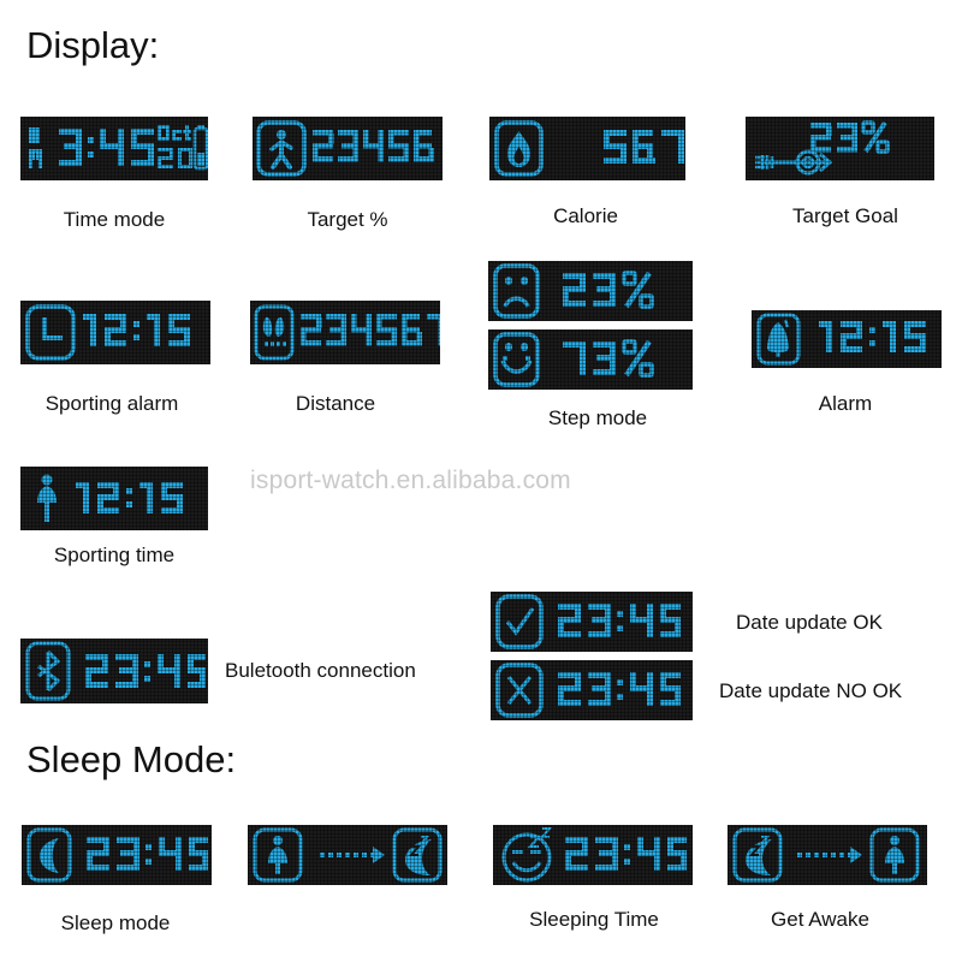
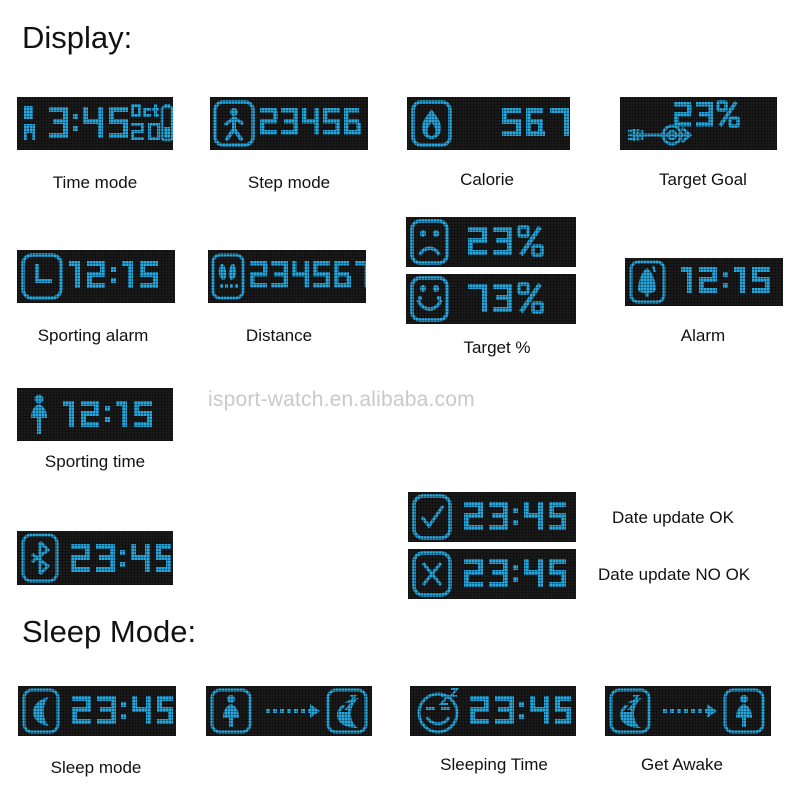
  Display:
  isport-watch.en.alibaba.com
  Time mode
- Target %
+ Step mode
  Calorie
  Target Goal
  Sporting alarm
  Distance
- Step mode
+ Target %
  Alarm
  Sporting time
- Buletooth connection
  Date update OK
  Date update NO OK
  Sleep Mode:
  Sleep mode
  Sleeping Time
  Get Awake
